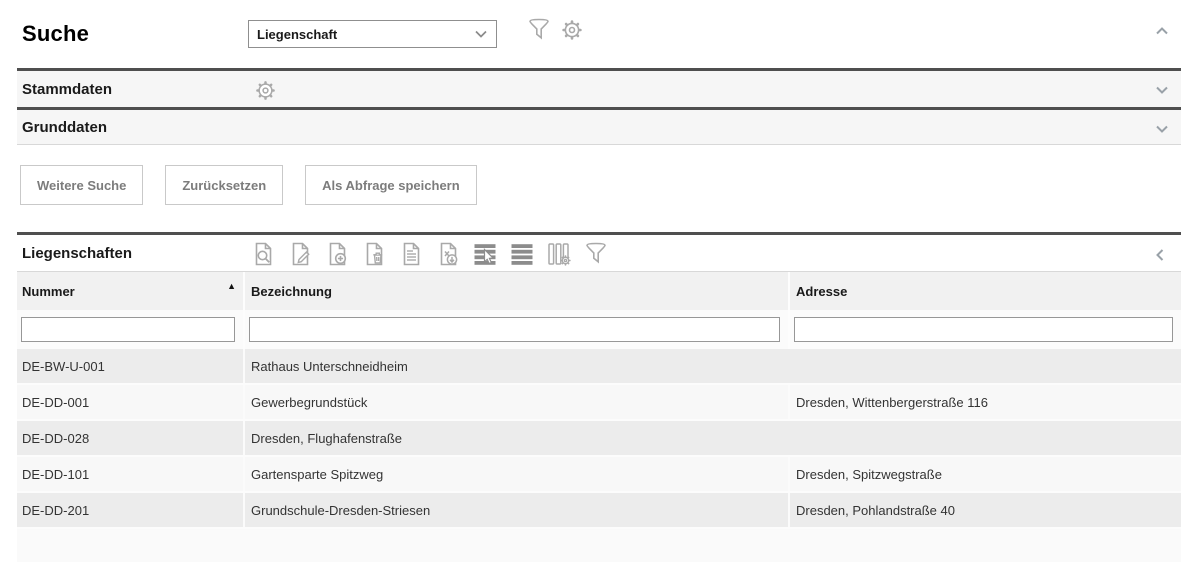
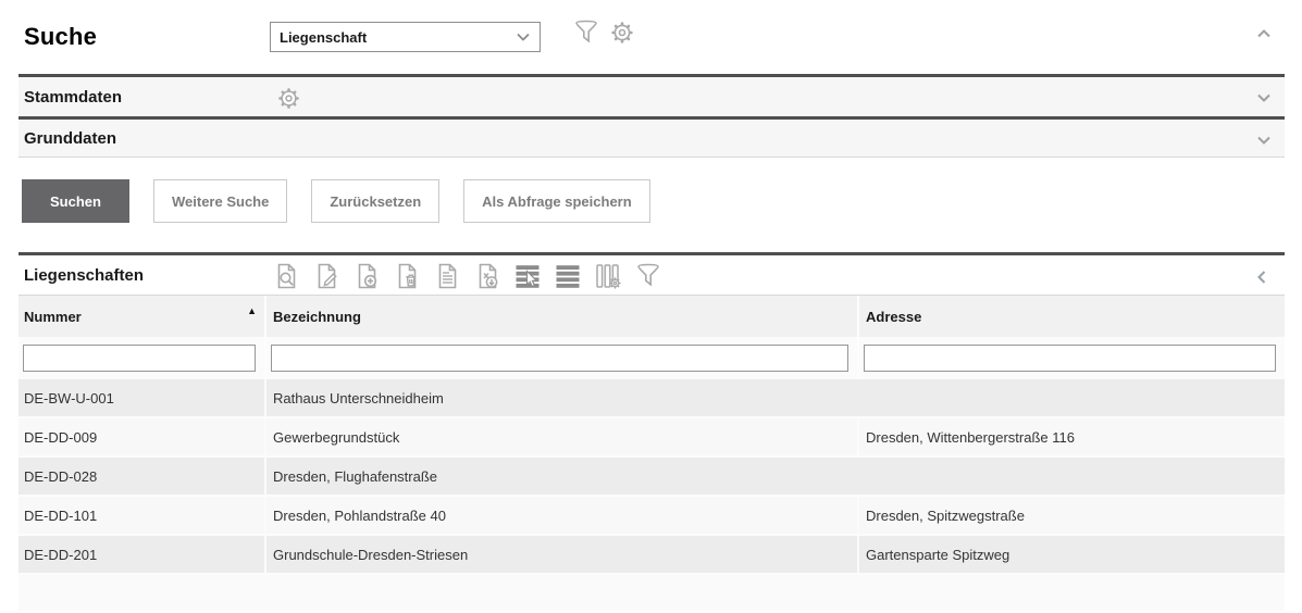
  Suche
  Liegenschaft
  Stammdaten
  Grunddaten
+ Suchen
  Weitere Suche
  Zurücksetzen
  Als Abfrage speichern
  Liegenschaften
  Nummer
  ▲
  Bezeichnung
  Adresse
  DE-BW-U-001
  Rathaus Unterschneidheim
- DE-DD-001
+ DE-DD-009
  Gewerbegrundstück
  Dresden, Wittenbergerstraße 116
  DE-DD-028
  Dresden, Flughafenstraße
  DE-DD-101
- Gartensparte Spitzweg
+ Dresden, Pohlandstraße 40
  Dresden, Spitzwegstraße
  DE-DD-201
  Grundschule-Dresden-Striesen
- Dresden, Pohlandstraße 40
+ Gartensparte Spitzweg
